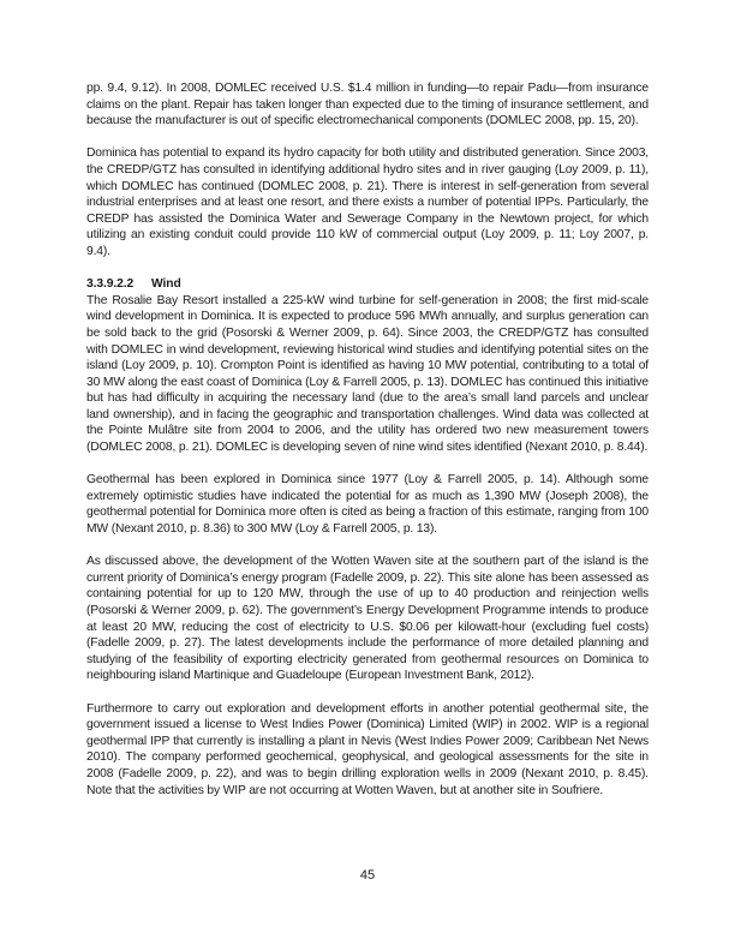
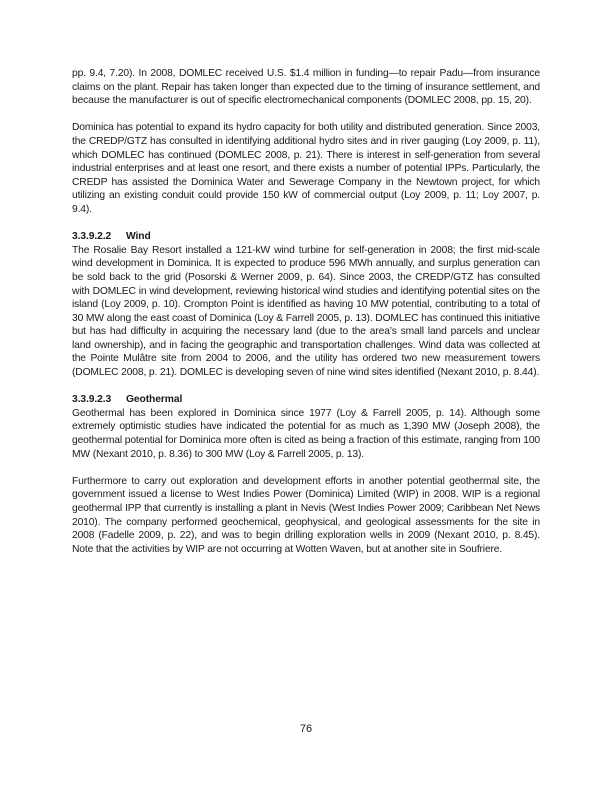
- pp. 9.4, 9.12). In 2008, DOMLEC received U.S. $1.4 million in funding—to repair Padu—from insurance claims on the plant. Repair has taken longer than expected due to the timing of insurance settlement, and because the manufacturer is out of specific electromechanical components (DOMLEC 2008, pp. 15, 20).
+ pp. 9.4, 7.20). In 2008, DOMLEC received U.S. $1.4 million in funding—to repair Padu—from insurance claims on the plant. Repair has taken longer than expected due to the timing of insurance settlement, and because the manufacturer is out of specific electromechanical components (DOMLEC 2008, pp. 15, 20).
- Dominica has potential to expand its hydro capacity for both utility and distributed generation. Since 2003, the CREDP/GTZ has consulted in identifying additional hydro sites and in river gauging (Loy 2009, p. 11), which DOMLEC has continued (DOMLEC 2008, p. 21). There is interest in self-generation from several industrial enterprises and at least one resort, and there exists a number of potential IPPs. Particularly, the CREDP has assisted the Dominica Water and Sewerage Company in the Newtown project, for which utilizing an existing conduit could provide 110 kW of commercial output (Loy 2009, p. 11; Loy 2007, p. 9.4).
+ Dominica has potential to expand its hydro capacity for both utility and distributed generation. Since 2003, the CREDP/GTZ has consulted in identifying additional hydro sites and in river gauging (Loy 2009, p. 11), which DOMLEC has continued (DOMLEC 2008, p. 21). There is interest in self-generation from several industrial enterprises and at least one resort, and there exists a number of potential IPPs. Particularly, the CREDP has assisted the Dominica Water and Sewerage Company in the Newtown project, for which utilizing an existing conduit could provide 150 kW of commercial output (Loy 2009, p. 11; Loy 2007, p. 9.4).
  3.3.9.2.2 Wind
- The Rosalie Bay Resort installed a 225-kW wind turbine for self-generation in 2008; the first mid-scale wind development in Dominica. It is expected to produce 596 MWh annually, and surplus generation can be sold back to the grid (Posorski & Werner 2009, p. 64). Since 2003, the CREDP/GTZ has consulted with DOMLEC in wind development, reviewing historical wind studies and identifying potential sites on the island (Loy 2009, p. 10). Crompton Point is identified as having 10 MW potential, contributing to a total of 30 MW along the east coast of Dominica (Loy & Farrell 2005, p. 13). DOMLEC has continued this initiative but has had difficulty in acquiring the necessary land (due to the area’s small land parcels and unclear land ownership), and in facing the geographic and transportation challenges. Wind data was collected at the Pointe Mulâtre site from 2004 to 2006, and the utility has ordered two new measurement towers (DOMLEC 2008, p. 21). DOMLEC is developing seven of nine wind sites identified (Nexant 2010, p. 8.44).
+ The Rosalie Bay Resort installed a 121-kW wind turbine for self-generation in 2008; the first mid-scale wind development in Dominica. It is expected to produce 596 MWh annually, and surplus generation can be sold back to the grid (Posorski & Werner 2009, p. 64). Since 2003, the CREDP/GTZ has consulted with DOMLEC in wind development, reviewing historical wind studies and identifying potential sites on the island (Loy 2009, p. 10). Crompton Point is identified as having 10 MW potential, contributing to a total of 30 MW along the east coast of Dominica (Loy & Farrell 2005, p. 13). DOMLEC has continued this initiative but has had difficulty in acquiring the necessary land (due to the area’s small land parcels and unclear land ownership), and in facing the geographic and transportation challenges. Wind data was collected at the Pointe Mulâtre site from 2004 to 2006, and the utility has ordered two new measurement towers (DOMLEC 2008, p. 21). DOMLEC is developing seven of nine wind sites identified (Nexant 2010, p. 8.44).
+ 3.3.9.2.3 Geothermal
  Geothermal has been explored in Dominica since 1977 (Loy & Farrell 2005, p. 14). Although some extremely optimistic studies have indicated the potential for as much as 1,390 MW (Joseph 2008), the geothermal potential for Dominica more often is cited as being a fraction of this estimate, ranging from 100 MW (Nexant 2010, p. 8.36) to 300 MW (Loy & Farrell 2005, p. 13).
- As discussed above, the development of the Wotten Waven site at the southern part of the island is the current priority of Dominica’s energy program (Fadelle 2009, p. 22). This site alone has been assessed as containing potential for up to 120 MW, through the use of up to 40 production and reinjection wells (Posorski & Werner 2009, p. 62). The government’s Energy Development Programme intends to produce at least 20 MW, reducing the cost of electricity to U.S. $0.06 per kilowatt-hour (excluding fuel costs) (Fadelle 2009, p. 27). The latest developments include the performance of more detailed planning and studying of the feasibility of exporting electricity generated from geothermal resources on Dominica to neighbouring island Martinique and Guadeloupe (European Investment Bank, 2012).
- Furthermore to carry out exploration and development efforts in another potential geothermal site, the government issued a license to West Indies Power (Dominica) Limited (WIP) in 2002. WIP is a regional geothermal IPP that currently is installing a plant in Nevis (West Indies Power 2009; Caribbean Net News 2010). The company performed geochemical, geophysical, and geological assessments for the site in 2008 (Fadelle 2009, p. 22), and was to begin drilling exploration wells in 2009 (Nexant 2010, p. 8.45). Note that the activities by WIP are not occurring at Wotten Waven, but at another site in Soufriere.
+ Furthermore to carry out exploration and development efforts in another potential geothermal site, the government issued a license to West Indies Power (Dominica) Limited (WIP) in 2008. WIP is a regional geothermal IPP that currently is installing a plant in Nevis (West Indies Power 2009; Caribbean Net News 2010). The company performed geochemical, geophysical, and geological assessments for the site in 2008 (Fadelle 2009, p. 22), and was to begin drilling exploration wells in 2009 (Nexant 2010, p. 8.45). Note that the activities by WIP are not occurring at Wotten Waven, but at another site in Soufriere.
- 45
+ 76
